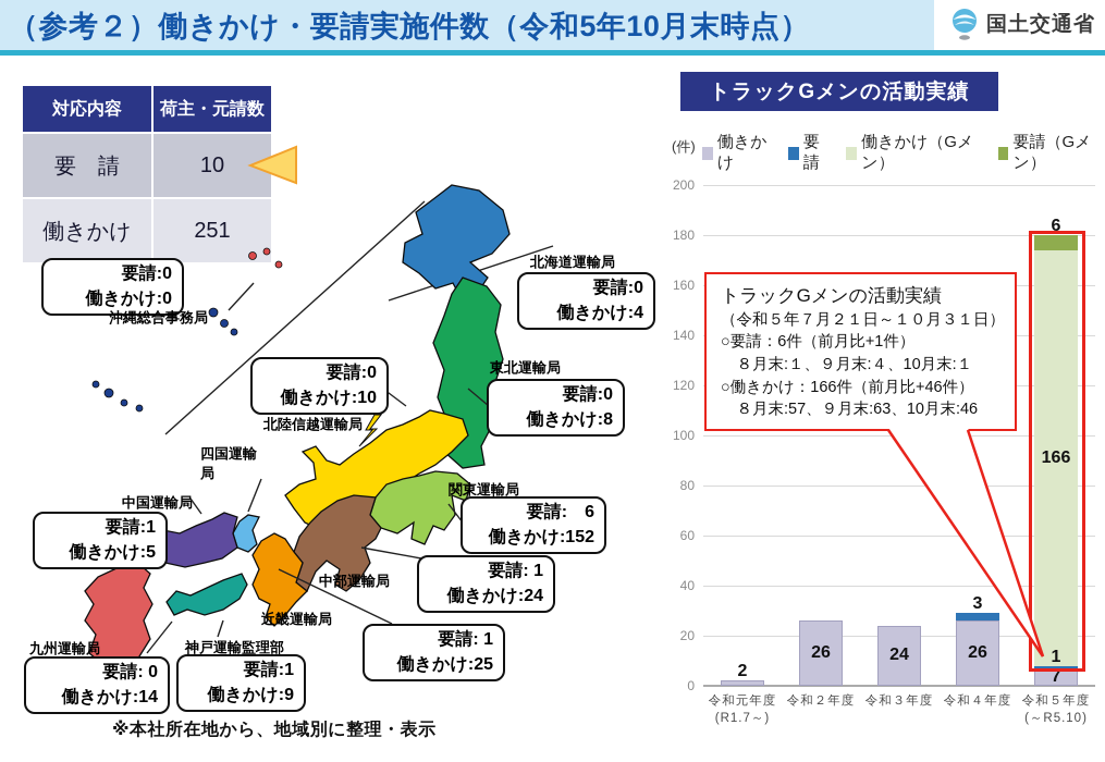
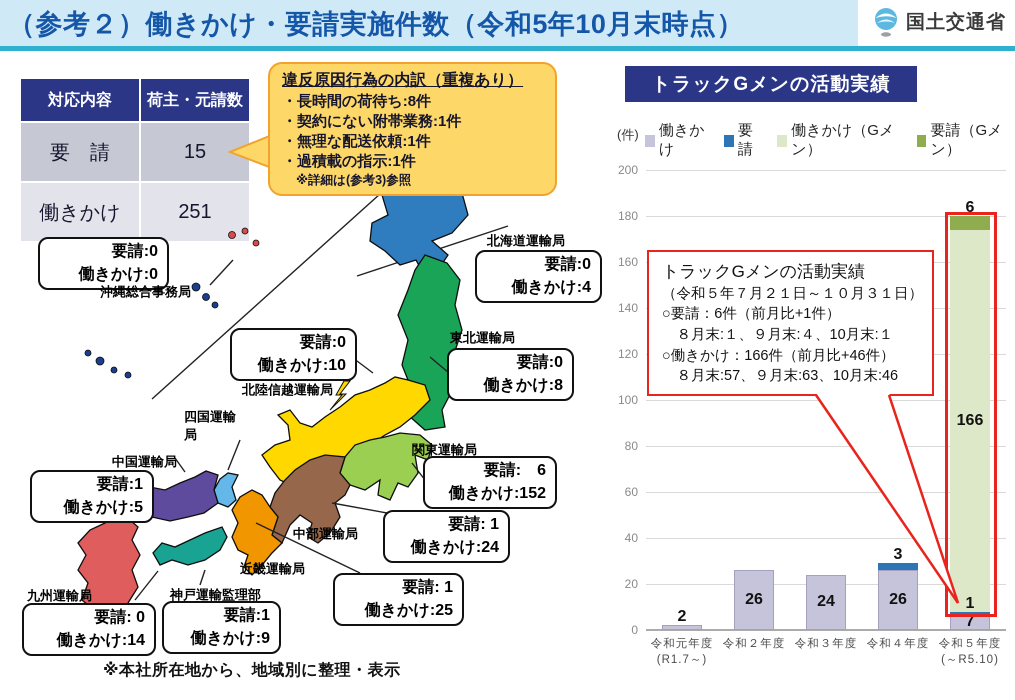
  （参考２）働きかけ・要請実施件数（令和5年10月末時点）
  国土交通省
  対応内容
  荷主・元請数
  要 請
- 10
+ 15
  働きかけ
  251
+ 違反原因行為の内訳（重複あり）
+ ・長時間の荷待ち:8件
+ ・契約にない附帯業務:1件
+ ・無理な配送依頼:1件
+ ・過積載の指示:1件
+ ※詳細は(参考3)参照
  要請:0
  働きかけ:0
  沖縄総合事務局
  要請:0
  働きかけ:4
  北海道運輸局
  要請:0
  働きかけ:10
  北陸信越運輸局
  要請:0
  働きかけ:8
  東北運輸局
  要請: 6
  働きかけ:152
  関東運輸局
  要請: 1
  働きかけ:24
  中部運輸局
  要請: 1
  働きかけ:25
  近畿運輸局
  要請:1
  働きかけ:5
  中国運輸局
  要請:1
  働きかけ:9
  神戸運輸監理部
  要請: 0
  働きかけ:14
  九州運輸局
  四国運輸局
  ※本社所在地から、地域別に整理・表示
  トラックGメンの活動実績
  (件)
  働きかけ
  要請
  働きかけ（Gメン）
  要請（Gメン）
  トラックGメンの活動実績
  （令和５年７月２１日～１０月３１日）
  ○要請：6件（前月比+1件）
  ８月末:１、９月末:４、10月末:１
  ○働きかけ：166件（前月比+46件）
  ８月末:57、９月末:63、10月末:46
  0
  20
  40
  60
  80
  100
  120
  140
  160
  180
  200
  令和元年度
  (R1.7～)
  令和２年度
  令和３年度
  令和４年度
  令和５年度
  (～R5.10)
  2
  26
  24
  26
  3
  7
  1
  166
  6
